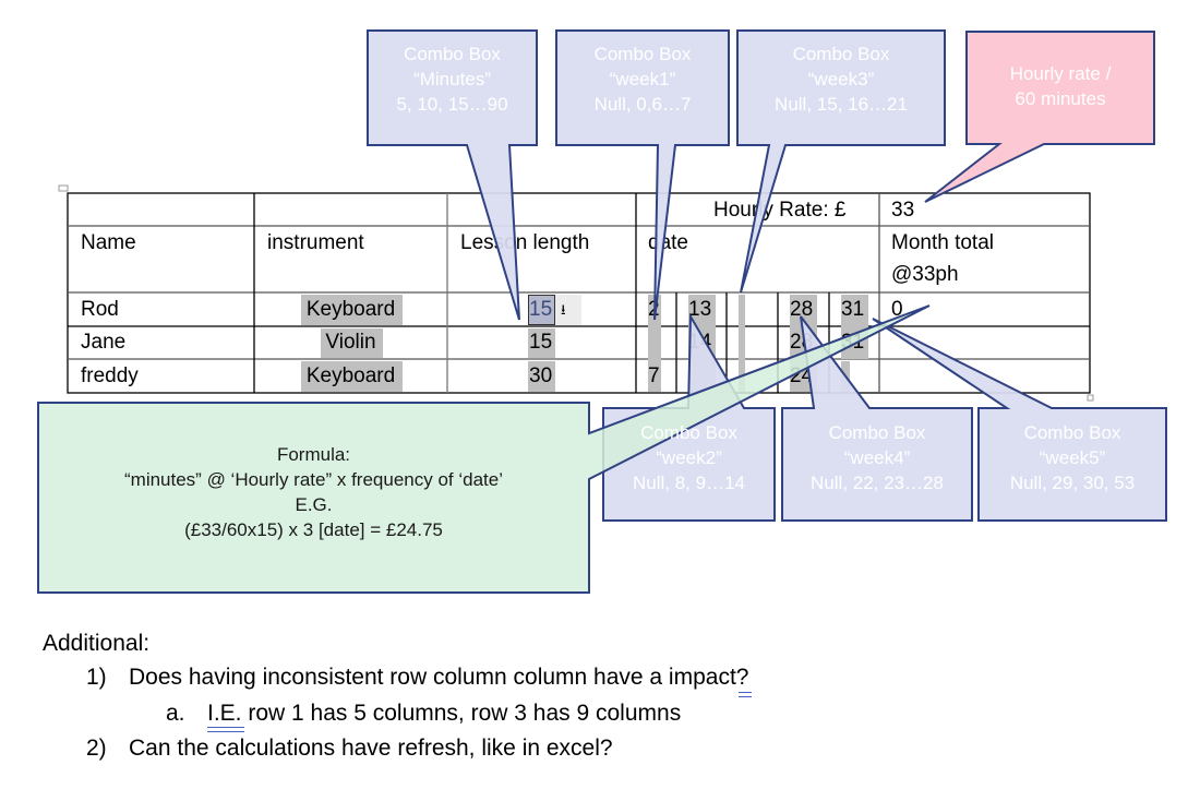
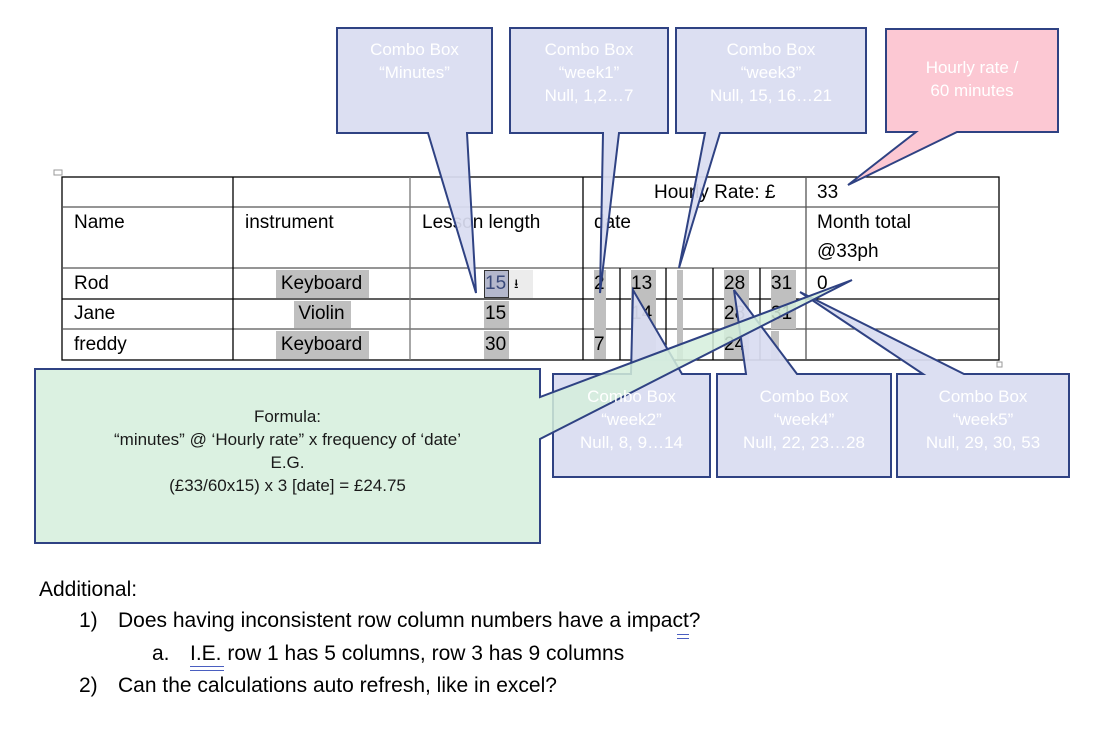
  Houry Rate: £
  33
  Name
  instrument
  Lesn length
  date
  Month total
  @33ph
  Rod
  Keyboard
  15
  ⭳
  13
  28
  31
  0
  Jane
  Violin
  15
  31
  freddy
  Keyboard
  30
  7
  24
  Combo Box
  “Minutes”
- 5, 10, 15…90
  Combo Box
  “week1”
- Null, 0,6…7
+ Null, 1,2…7
  Combo Box
  “week3”
  Null, 15, 16…21
  Hourly rate /
  60 minutes
  Combo Box
  “week2”
  Null, 8, 9…14
  Combo Box
  “week4”
  Null, 22, 23…28
  Combo Box
  “week5”
  Null, 29, 30, 53
  Formula:
  “minutes” @ ‘Hourly rate” x frequency of ‘date’
  E.G.
  (£33/60x15) x 3 [date] = £24.75
  Additional:
  1)
- Does having inconsistent row column column have a impact?
+ Does having inconsistent row column numbers have a impact?
  a.
  I.E. row 1 has 5 columns, row 3 has 9 columns
  2)
- Can the calculations have refresh, like in excel?
+ Can the calculations auto refresh, like in excel?
